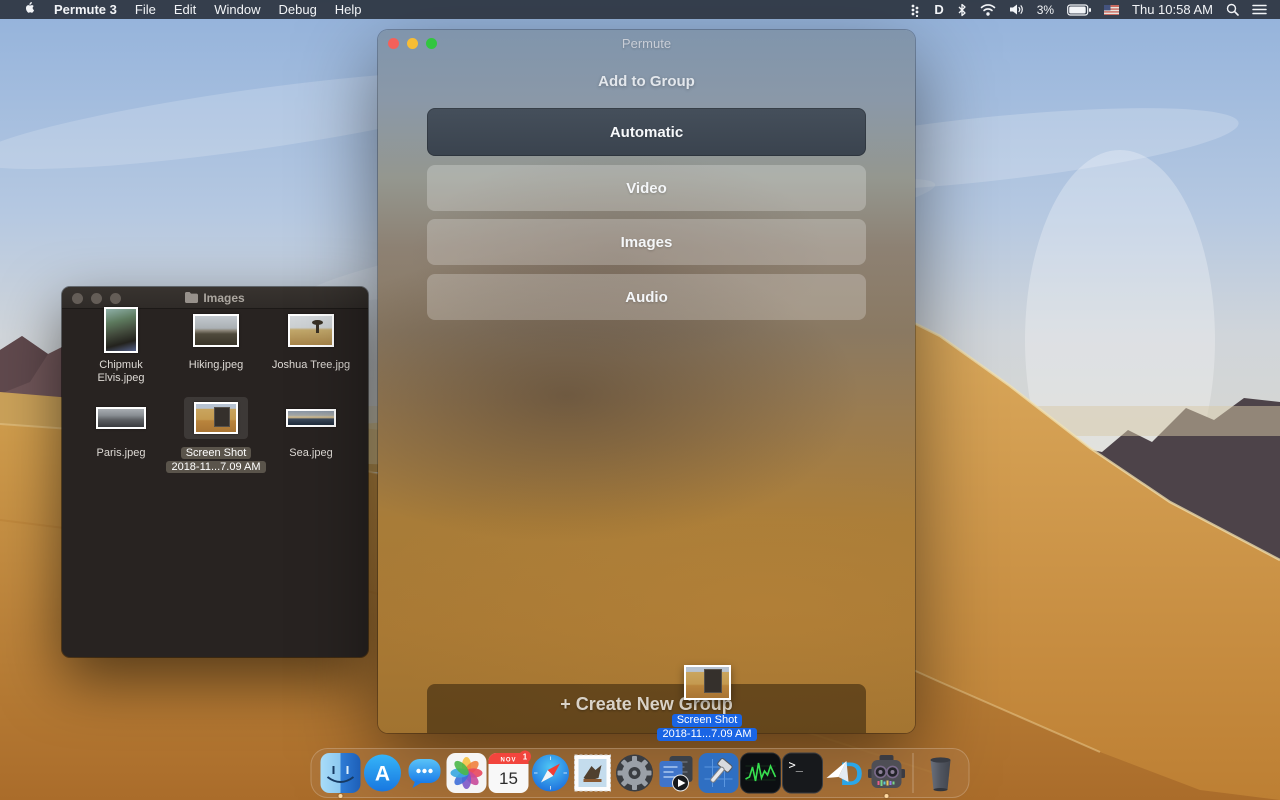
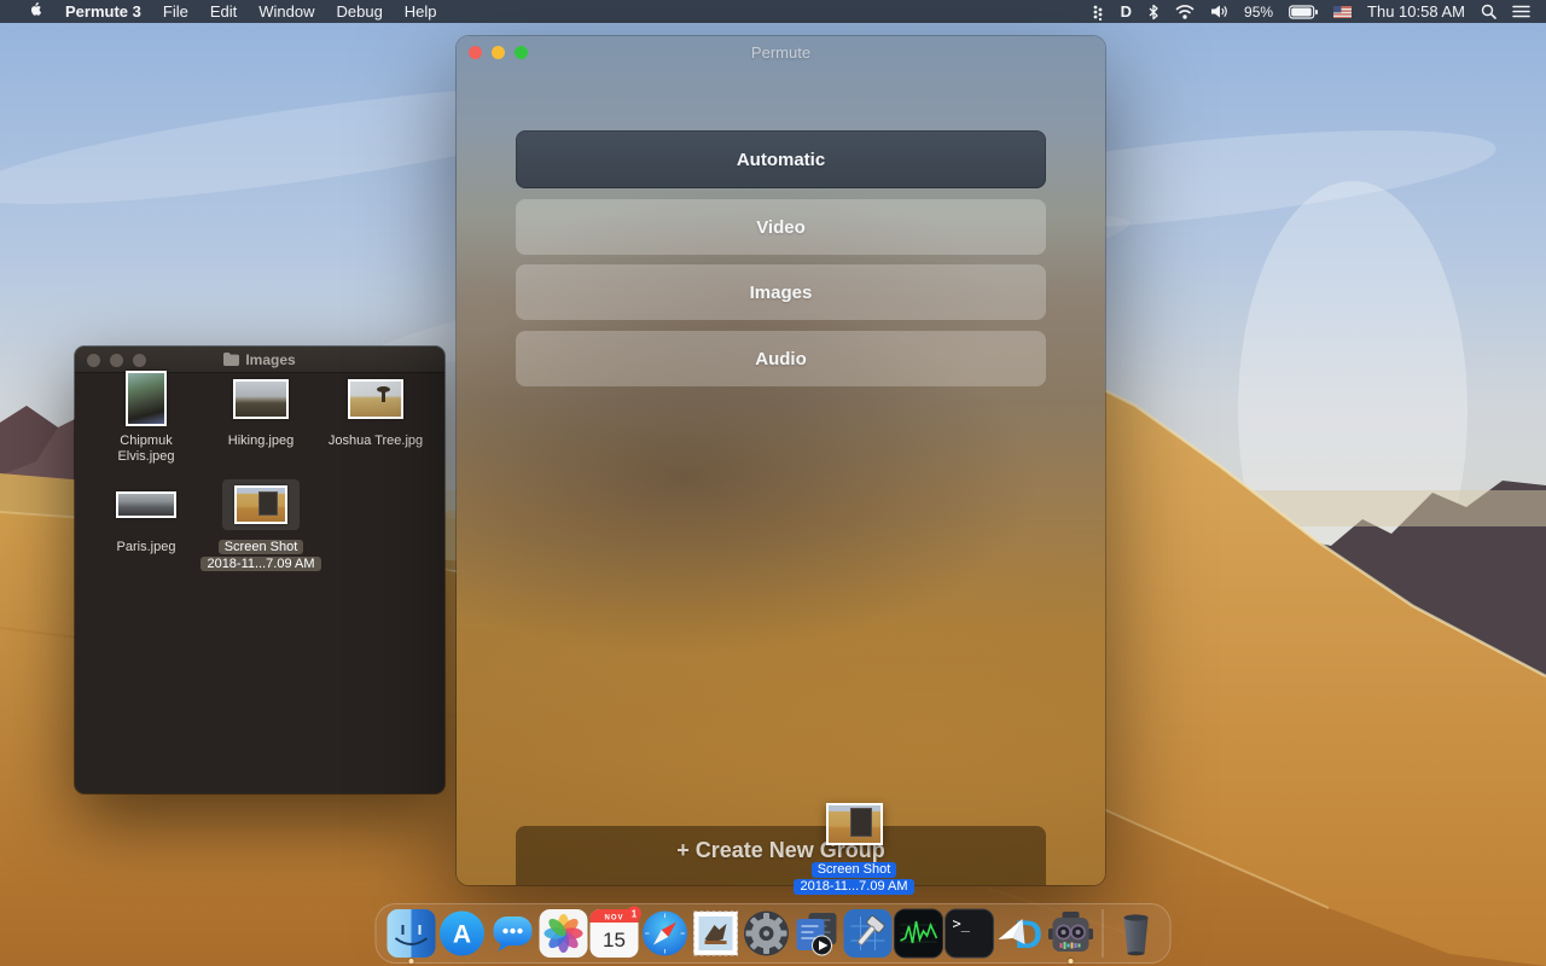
  Permute 3
  File
  Edit
  Window
  Debug
  Help
  D
- 3%
+ 95%
  Thu 10:58 AM
  Images
  Chipmuk
  Elvis.jpeg
  Hiking.jpeg
  Joshua Tree.jpg
  Paris.jpeg
  Screen Shot
  2018-11...7.09 AM
- Sea.jpeg
  Permute
- Add to Group
  Automatic
  Video
  Images
  Audio
  + Create New Group
  Screen Shot
  2018-11...7.09 AM
  A
  15
  1
  >_
  D
